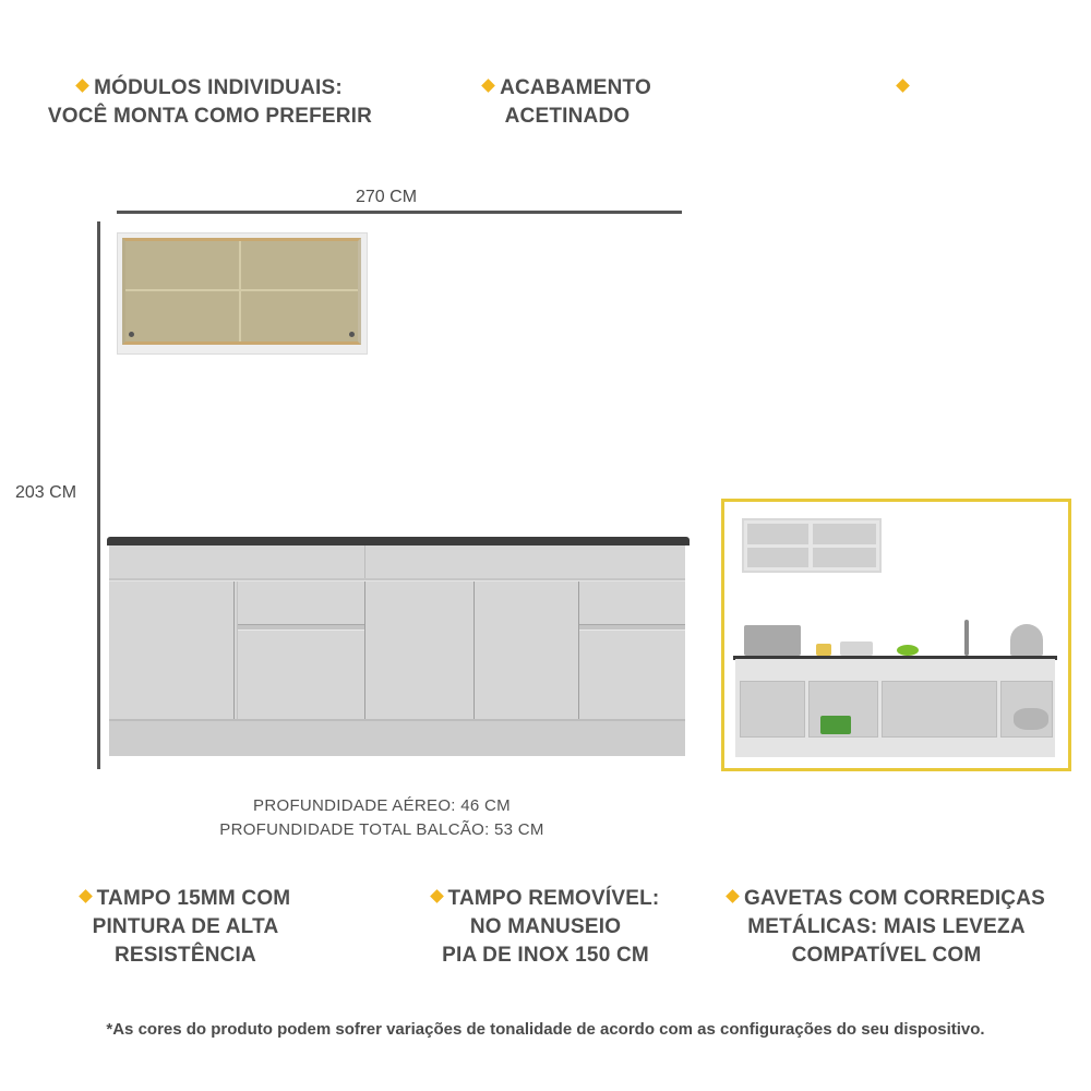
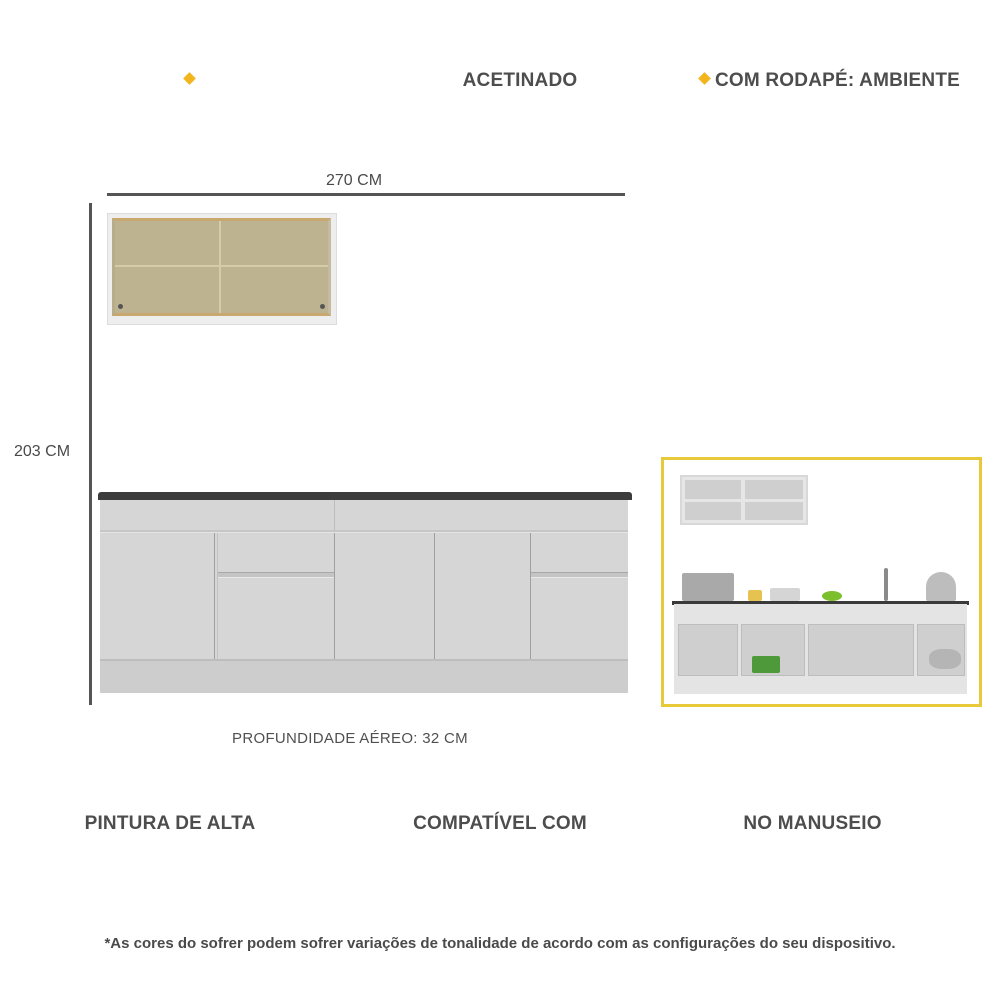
- MÓDULOS INDIVIDUAIS:
- VOCÊ MONTA COMO PREFERIR
- ACABAMENTO
  ACETINADO
+ COM RODAPÉ: AMBIENTE
  270 CM
  203 CM
- PROFUNDIDADE AÉREO: 46 CM
+ PROFUNDIDADE AÉREO: 32 CM
- PROFUNDIDADE TOTAL BALCÃO: 53 CM
- TAMPO 15MM COM
  PINTURA DE ALTA
- RESISTÊNCIA
- TAMPO REMOVÍVEL:
- NO MANUSEIO
+ COMPATÍVEL COM
- PIA DE INOX 150 CM
- GAVETAS COM CORREDIÇAS
- METÁLICAS: MAIS LEVEZA
- COMPATÍVEL COM
+ NO MANUSEIO
- *As cores do produto podem sofrer variações de tonalidade de acordo com as configurações do seu dispositivo.
+ *As cores do sofrer podem sofrer variações de tonalidade de acordo com as configurações do seu dispositivo.
